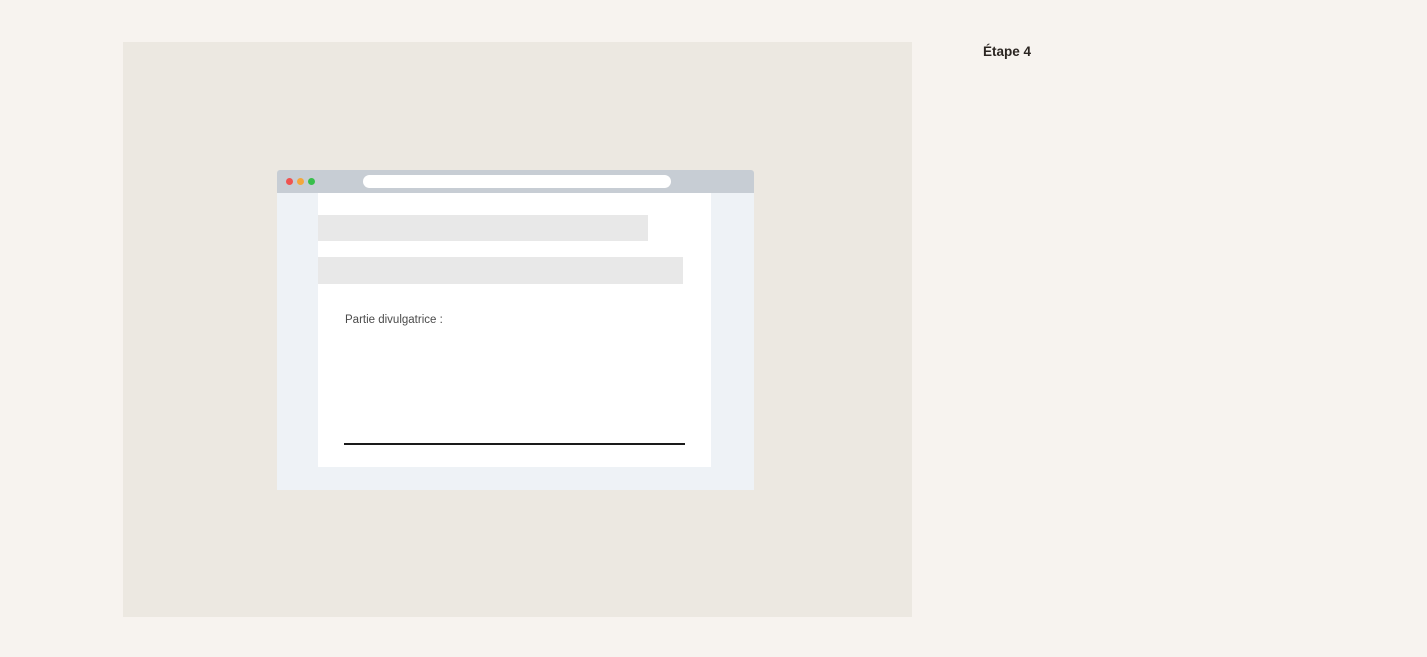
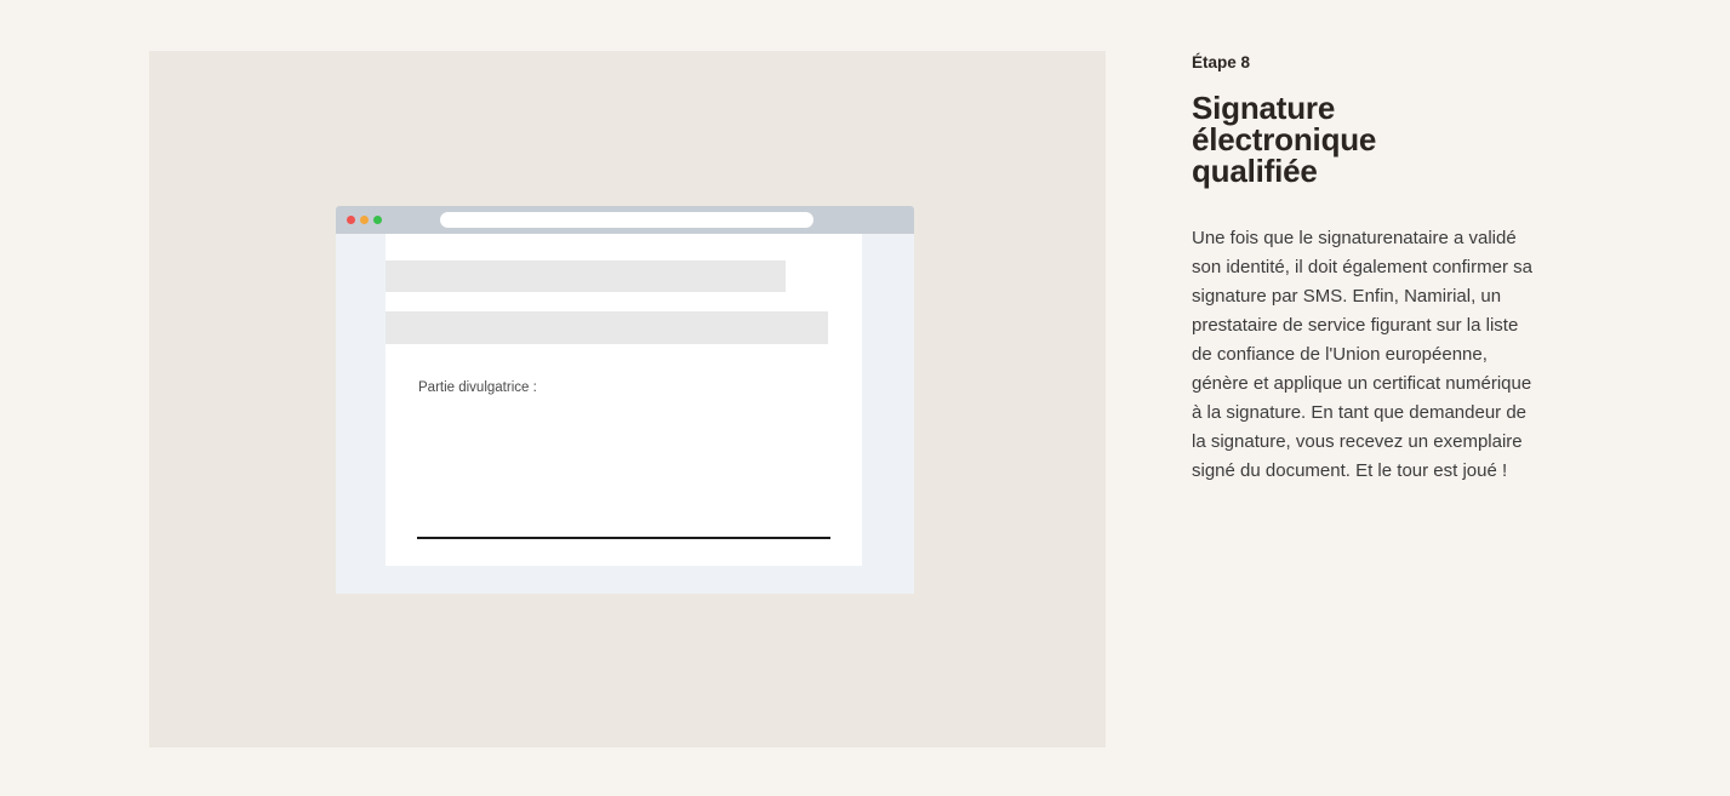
  Partie divulgatrice :
- Étape 4
+ Étape 8
+ Signature
+ électronique
+ qualifiée
+ Une fois que le signaturenataire a validé
+ son identité, il doit également confirmer sa
+ signature par SMS. Enfin, Namirial, un
+ prestataire de service figurant sur la liste
+ de confiance de l'Union européenne,
+ génère et applique un certificat numérique
+ à la signature. En tant que demandeur de
+ la signature, vous recevez un exemplaire
+ signé du document. Et le tour est joué !
